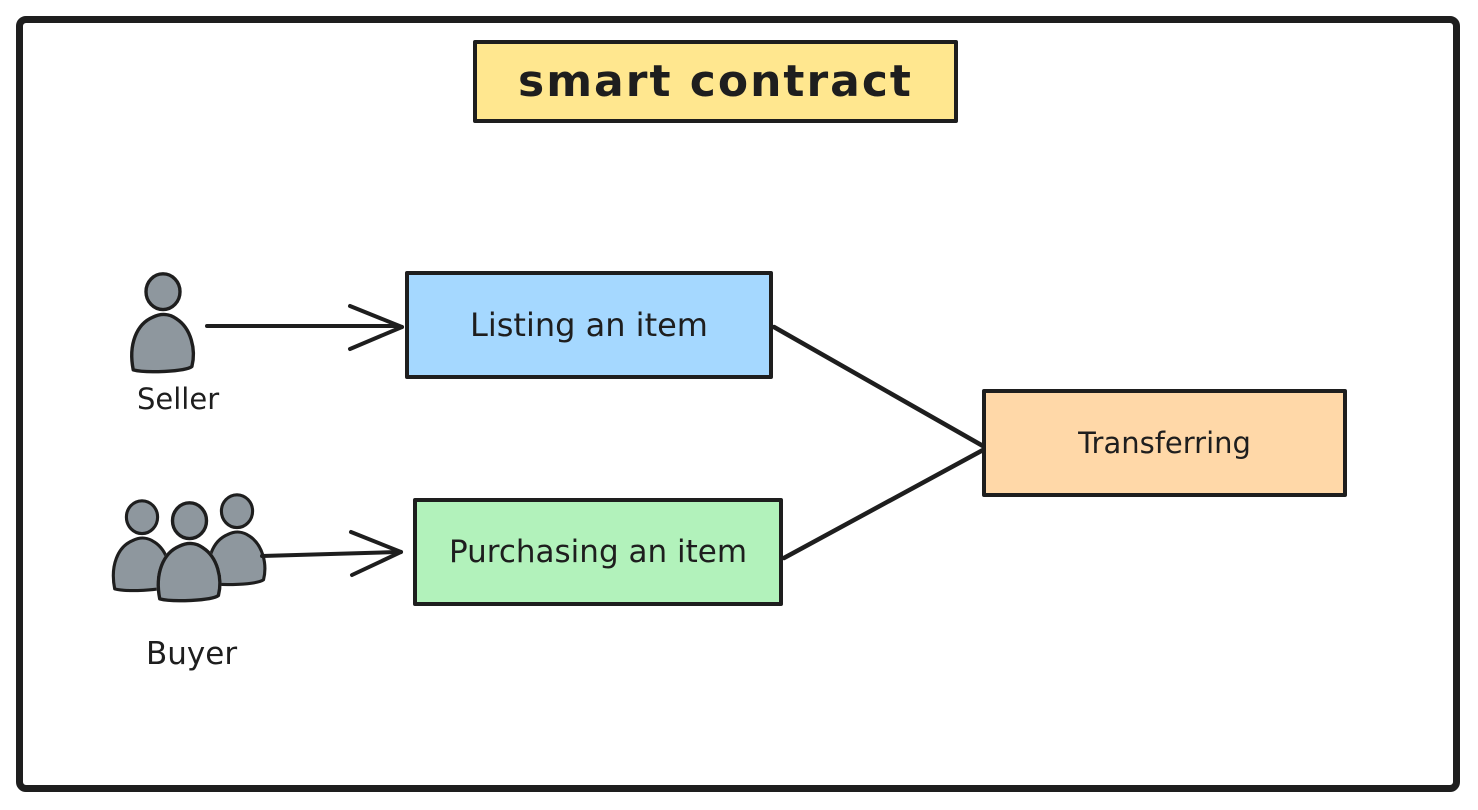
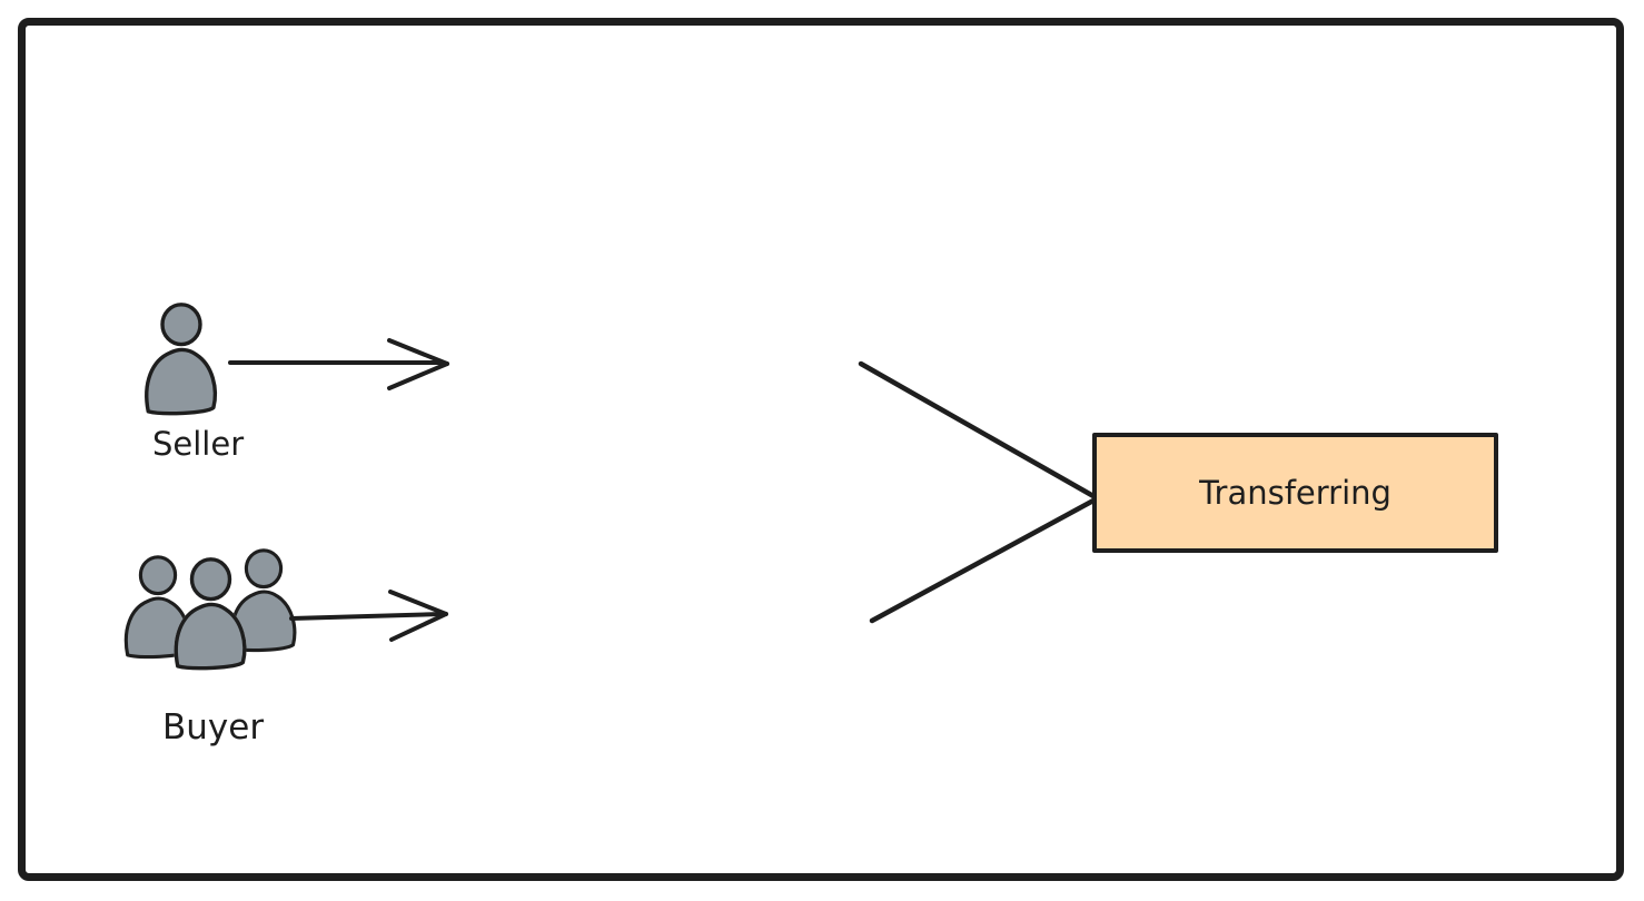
- smart contract
- Listing an item
- Purchasing an item
  Transferring
  Seller
  Buyer
